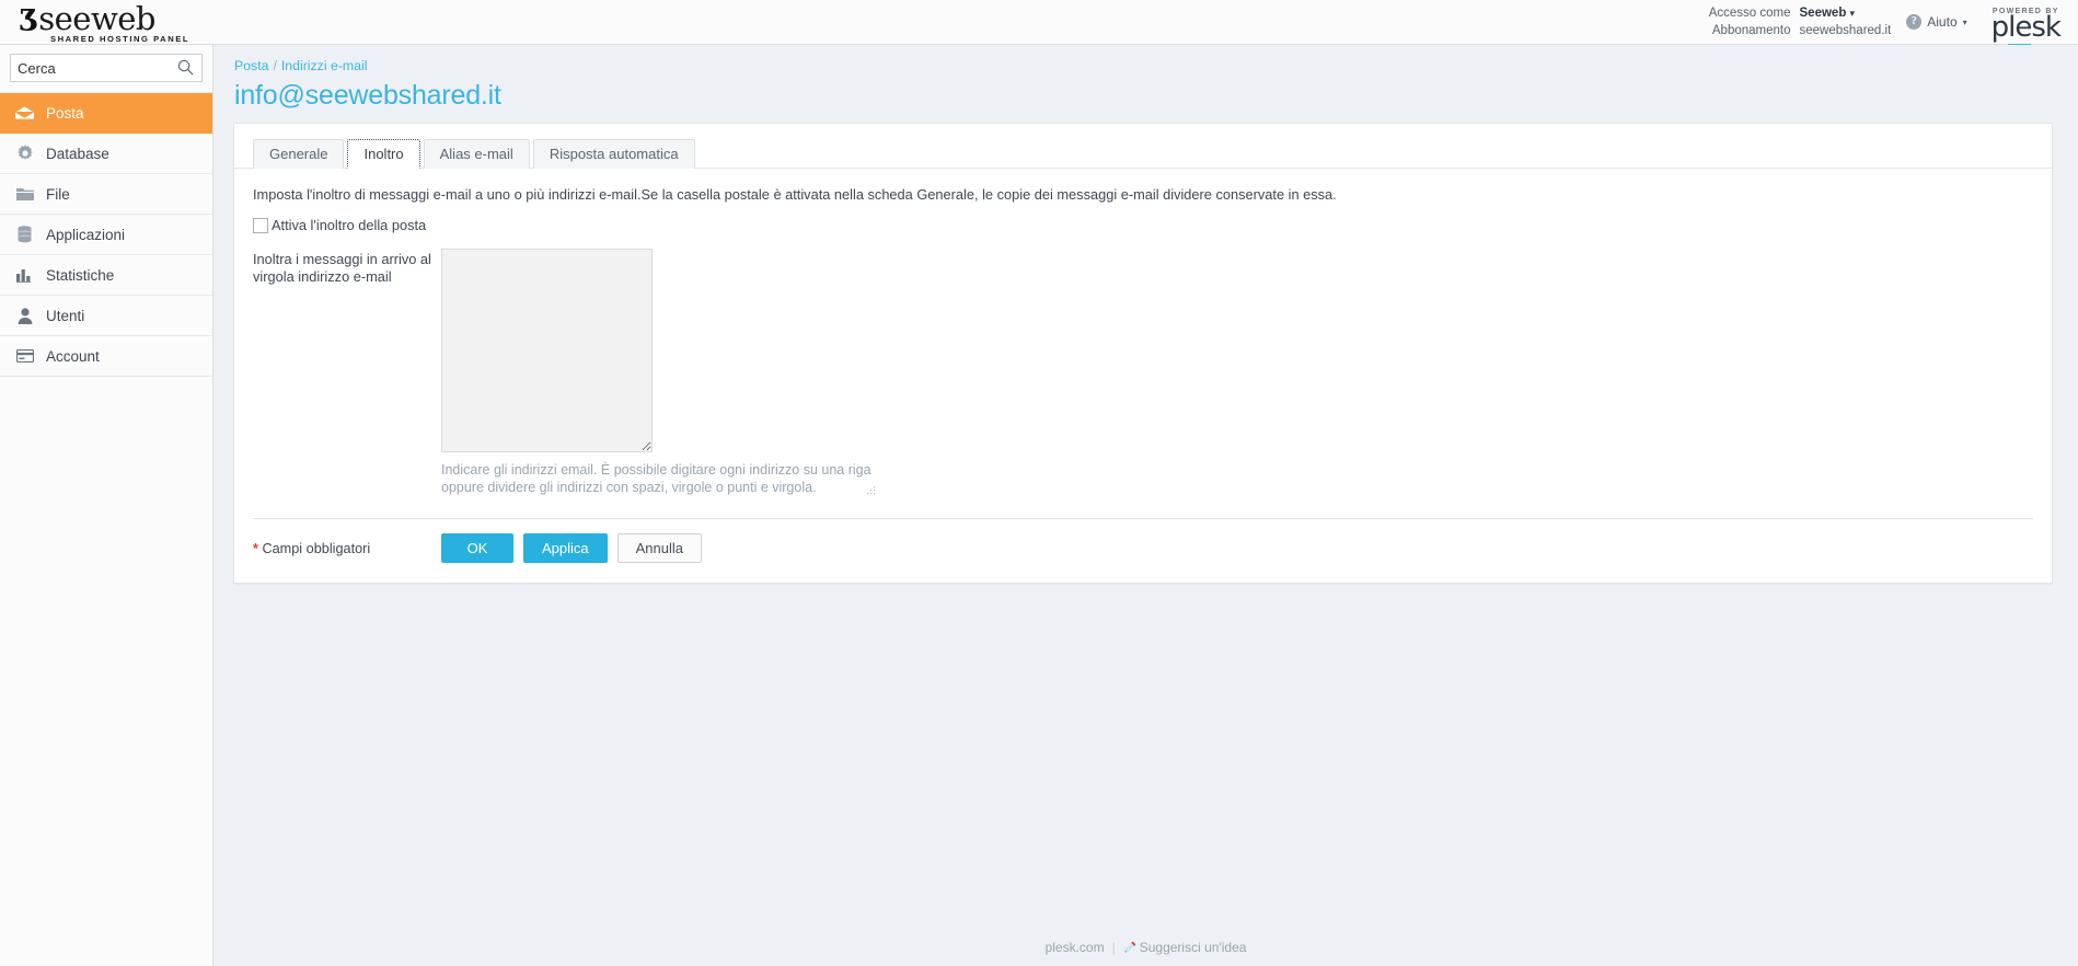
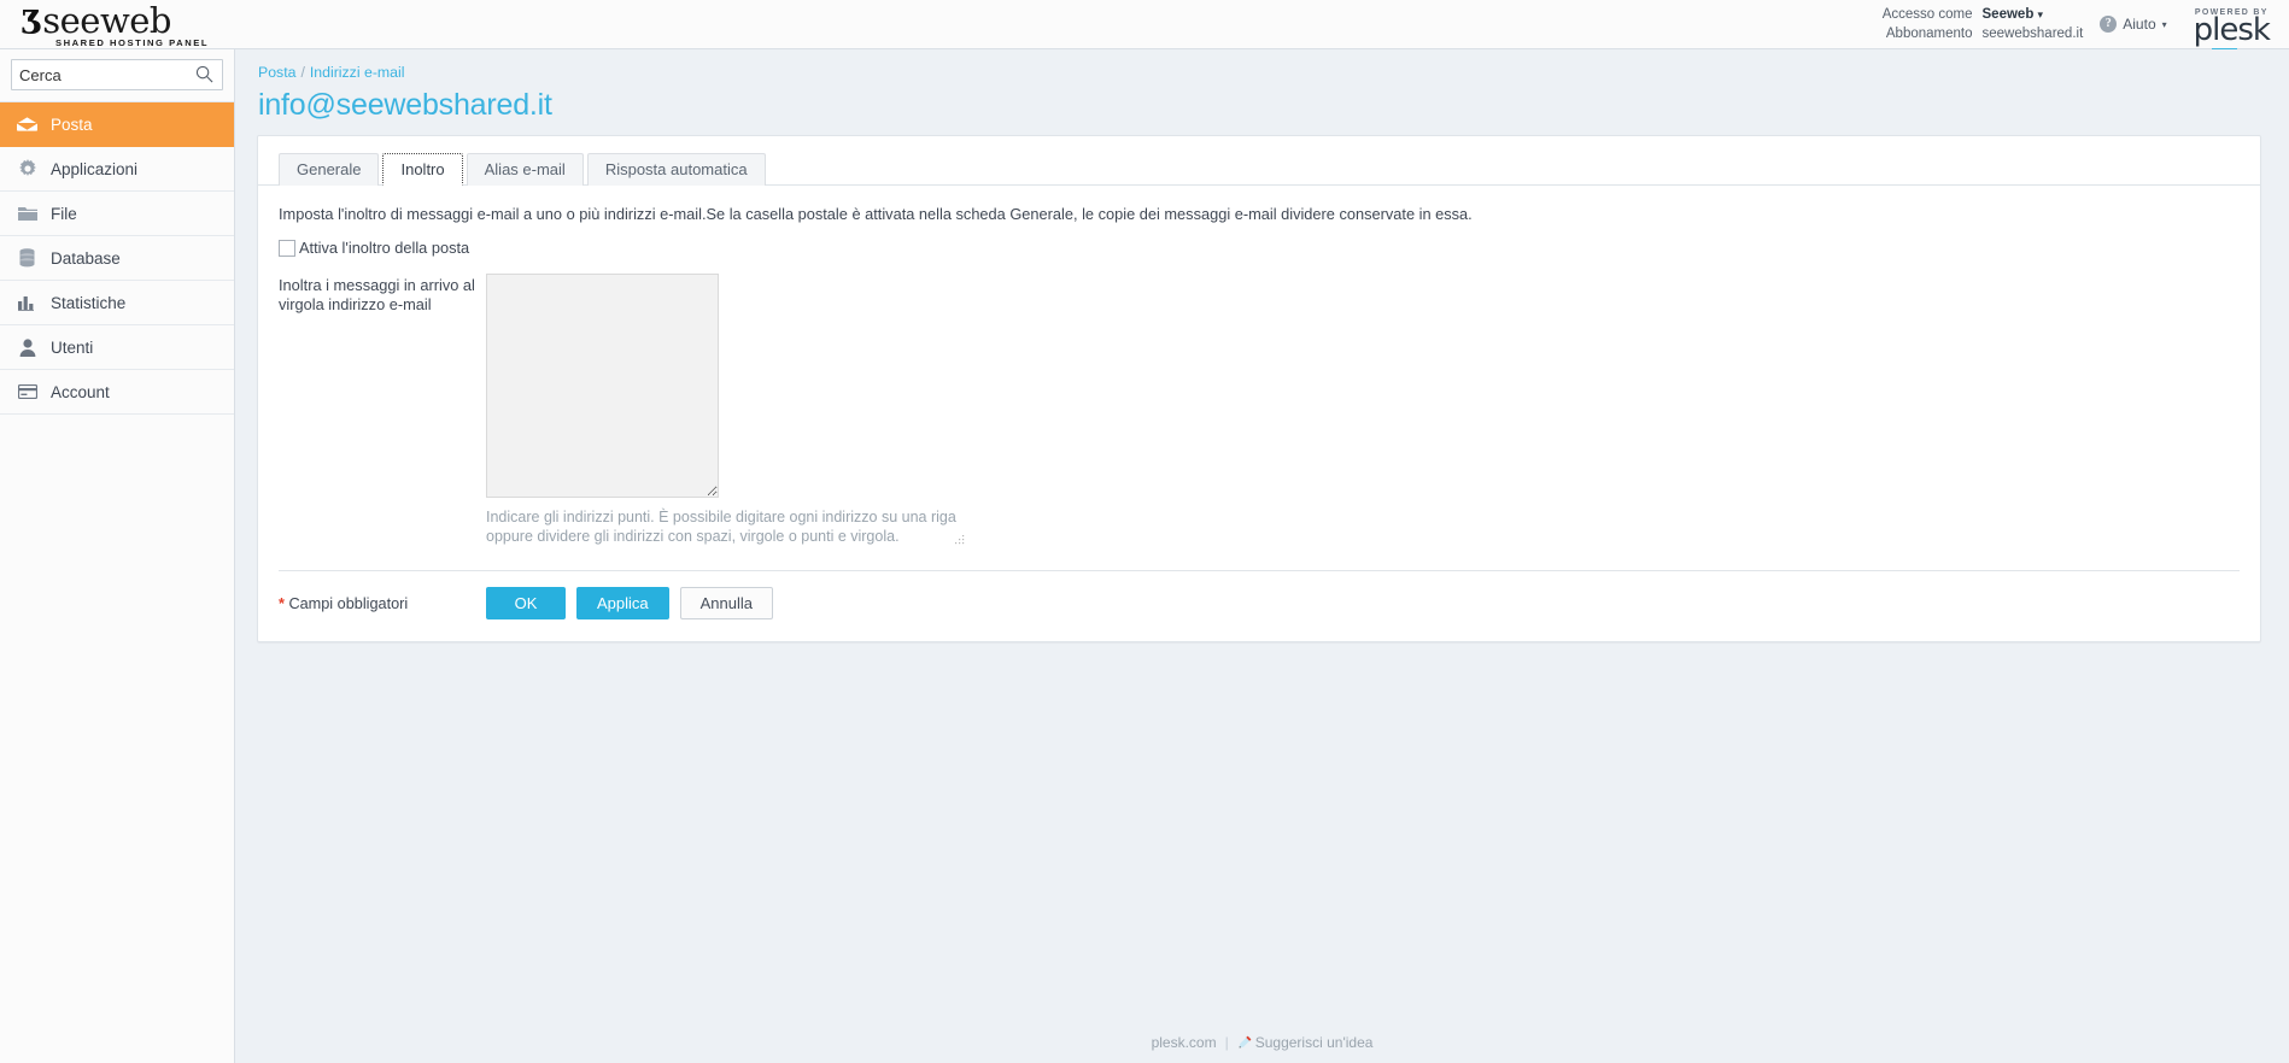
  SHARED HOSTING PANEL
  Accesso come
  Abbonamento
  Seeweb ▾
  seewebshared.it
  ?
  Aiuto
  ▾
  plesk
  Cerca
  Posta
- Database
+ Applicazioni
  File
- Applicazioni
+ Database
  Statistiche
  Utenti
  Account
  Posta / Indirizzi e-mail
  info@seewebshared.it
  Generale
  Inoltro
  Alias e-mail
  Risposta automatica
  Imposta l'inoltro di messaggi e-mail a uno o più indirizzi e-mail.Se la casella postale è attivata nella scheda Generale, le copie dei messaggi e-mail dividere conservate in essa.
  Attiva l'inoltro della posta
  Inoltra i messaggi in arrivo al virgola indirizzo e-mail
- Indicare gli indirizzi email. È possibile digitare ogni indirizzo su una riga oppure dividere gli indirizzi con spazi, virgole o punti e virgola.
+ Indicare gli indirizzi punti. È possibile digitare ogni indirizzo su una riga oppure dividere gli indirizzi con spazi, virgole o punti e virgola.
  * Campi obbligatori
  OK
  Applica
  Annulla
  plesk.com | Suggerisci un'idea
